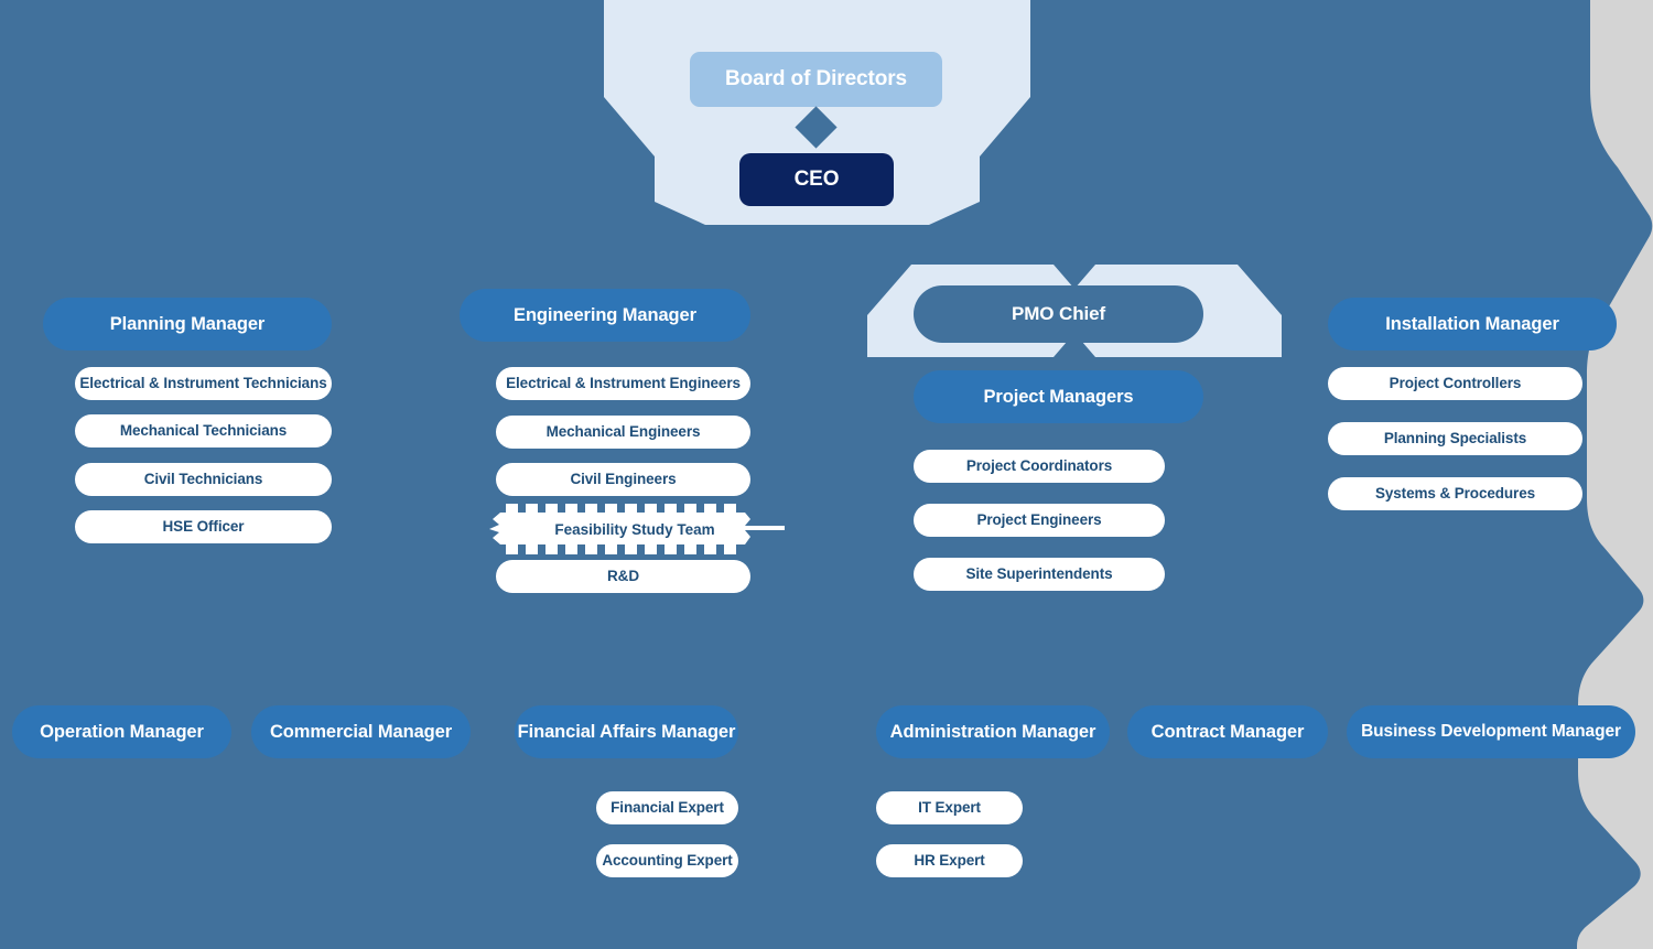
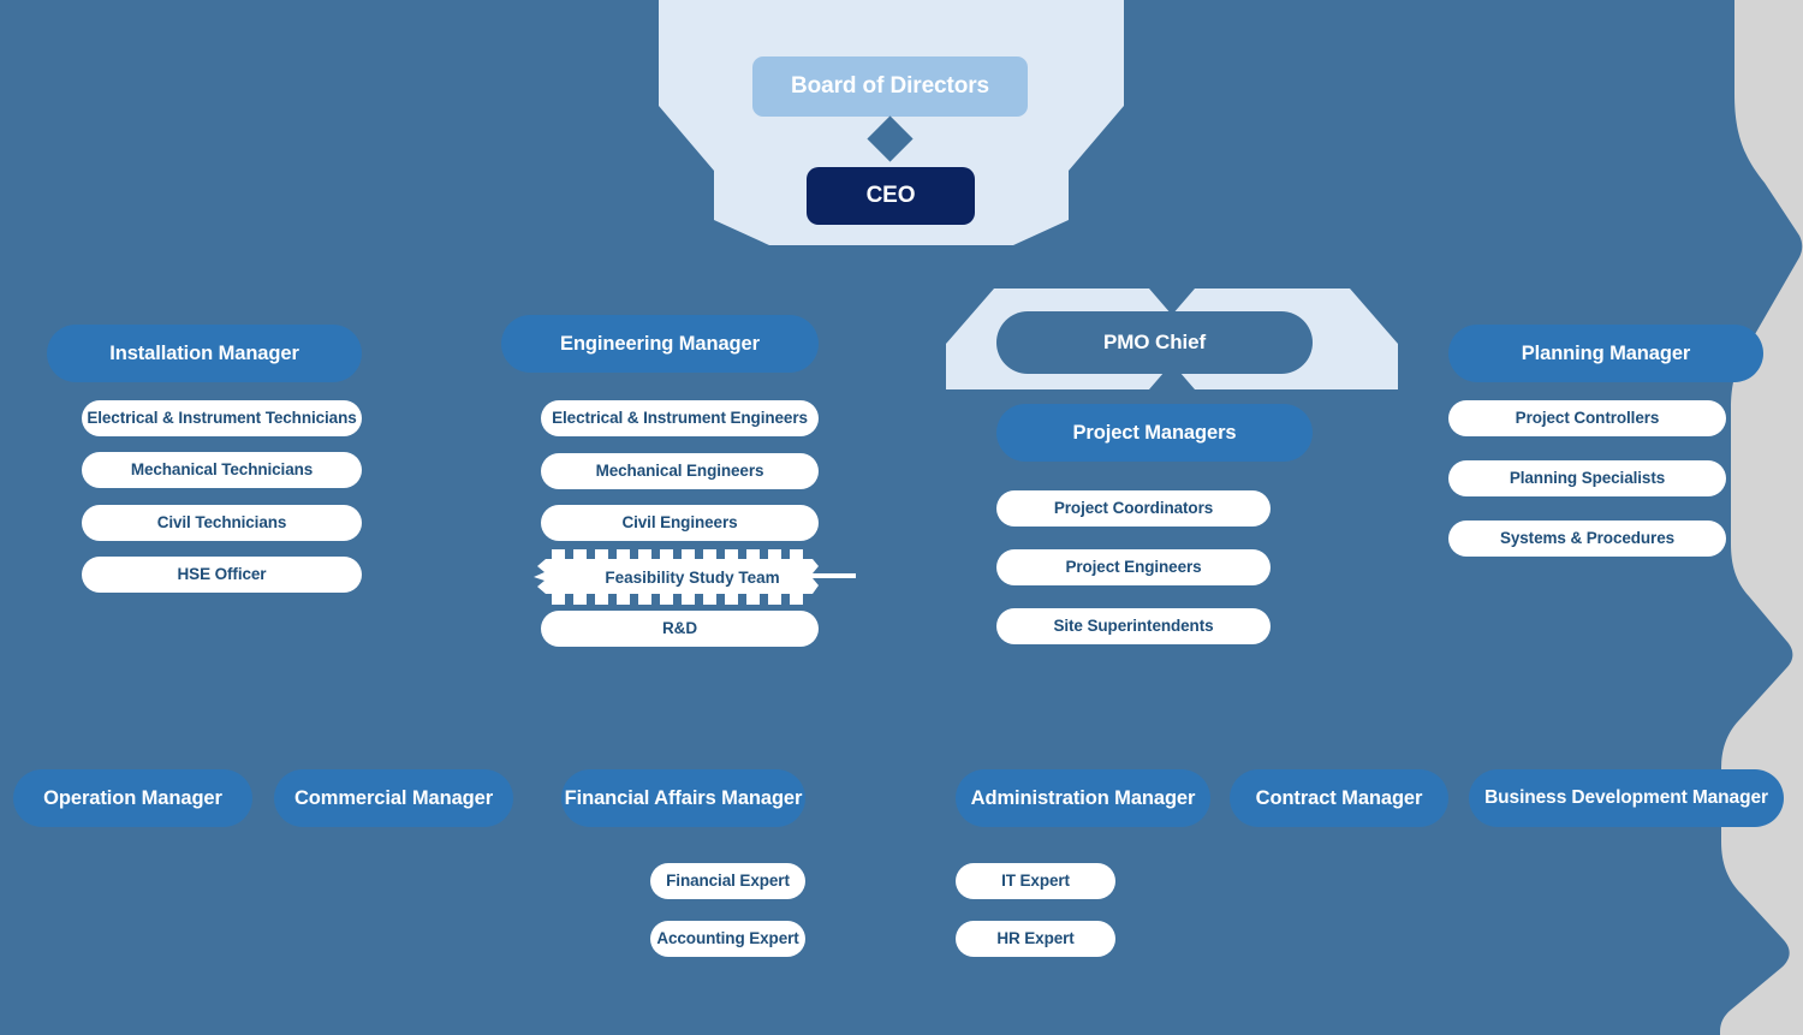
  Board of Directors
  CEO
- Planning Manager
+ Installation Manager
  Electrical & Instrument Technicians
  Mechanical Technicians
  Civil Technicians
  HSE Officer
  Engineering Manager
  Electrical & Instrument Engineers
  Mechanical Engineers
  Civil Engineers
  Feasibility Study Team
  R&D
  PMO Chief
  Project Managers
  Project Coordinators
  Project Engineers
  Site Superintendents
- Installation Manager
+ Planning Manager
  Project Controllers
  Planning Specialists
  Systems & Procedures
  Operation Manager
  Commercial Manager
  Financial Affairs Manager
  Financial Expert
  Accounting Expert
  Administration Manager
  IT Expert
  HR Expert
  Contract Manager
  Business Development Manager
